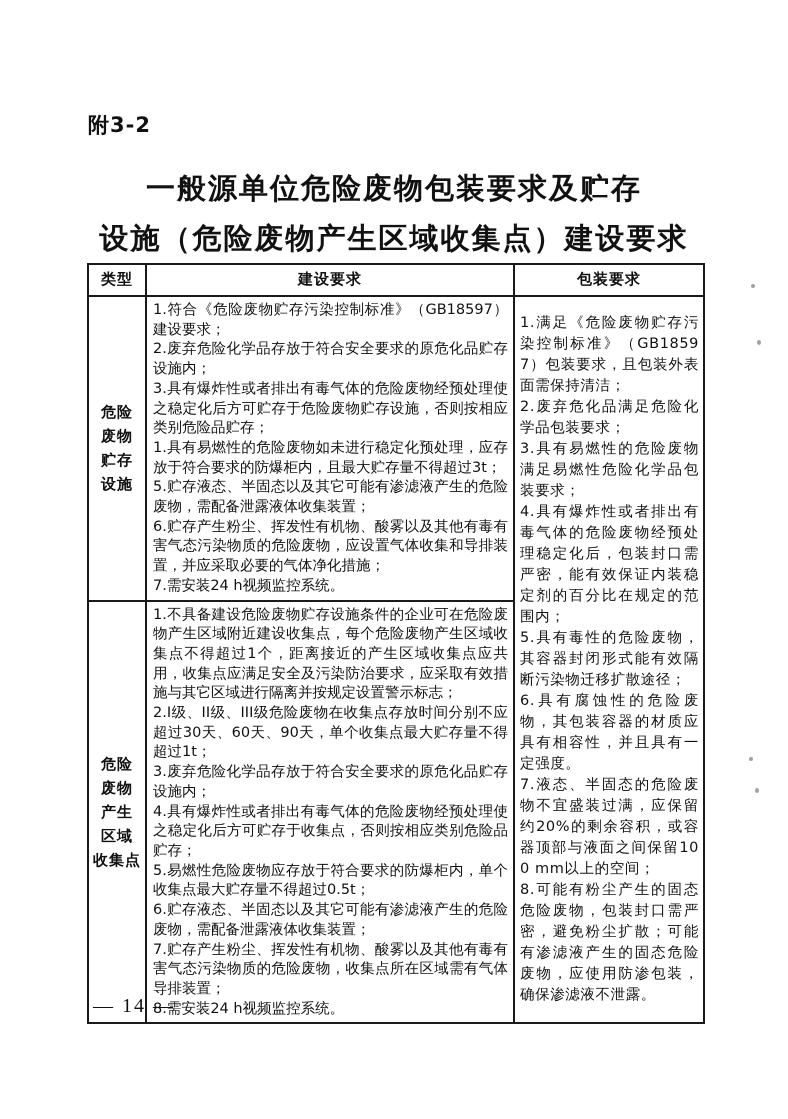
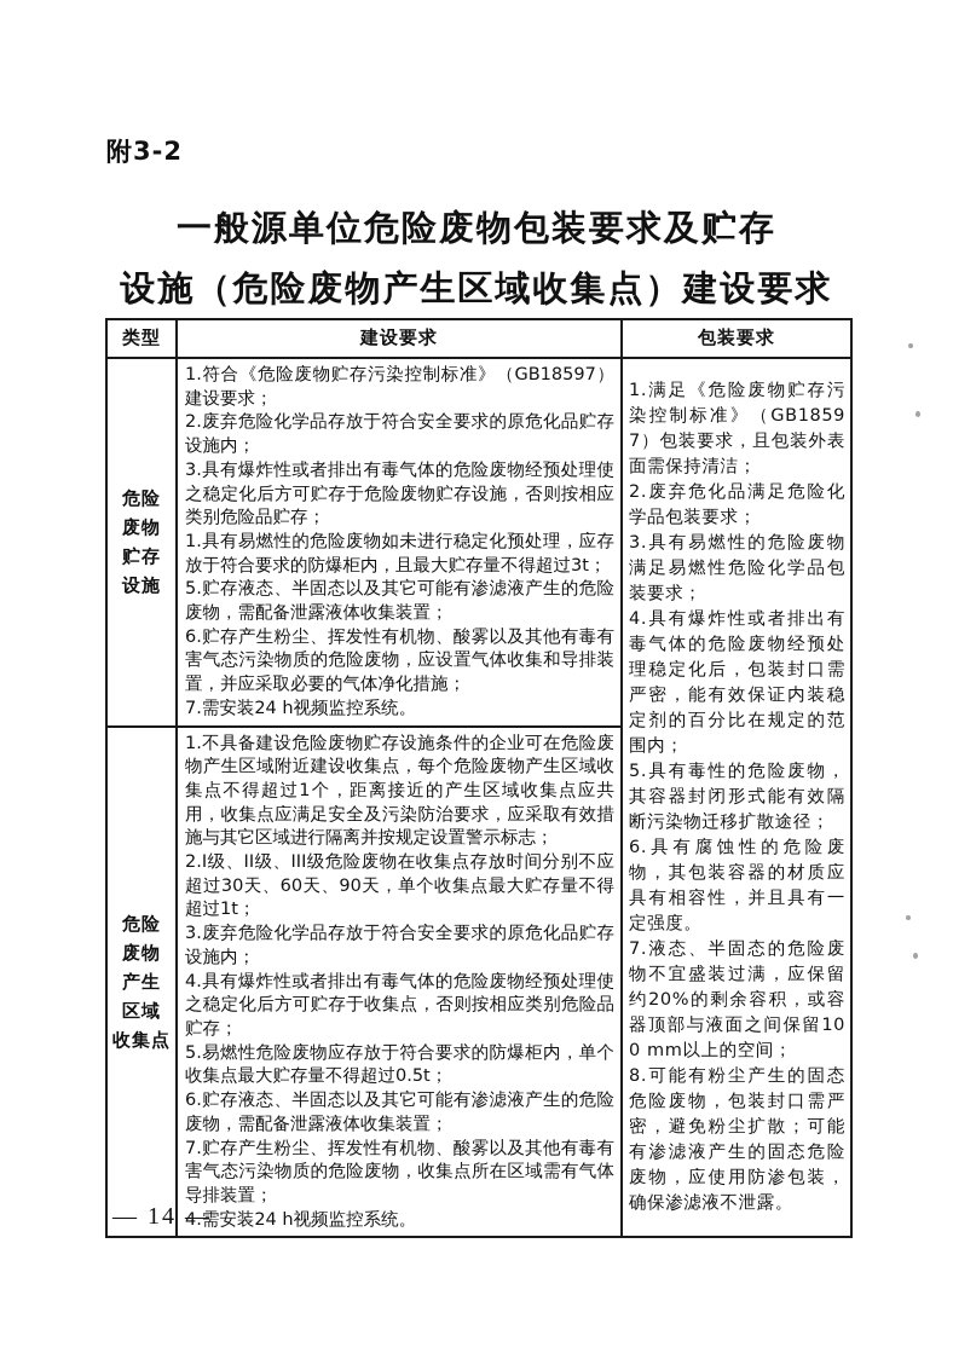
  附3-2
  一般源单位危险废物包装要求及贮存
  设施（危险废物产生区域收集点）建设要求
  类型	建设要求	包装要求
  危险废物贮存设施	1.符合《危险废物贮存污染控制标准》（GB18597）建设要求；2.废弃危险化学品存放于符合安全要求的原危化品贮存设施内；3.具有爆炸性或者排出有毒气体的危险废物经预处理使之稳定化后方可贮存于危险废物贮存设施，否则按相应类别危险品贮存；1.具有易燃性的危险废物如未进行稳定化预处理，应存放于符合要求的防爆柜内，且最大贮存量不得超过3t；5.贮存液态、半固态以及其它可能有渗滤液产生的危险废物，需配备泄露液体收集装置；6.贮存产生粉尘、挥发性有机物、酸雾以及其他有毒有害气态污染物质的危险废物，应设置气体收集和导排装置，并应采取必要的气体净化措施；7.需安装24 h视频监控系统。	1.满足《危险废物贮存污染控制标准》（GB18597）包装要求，且包装外表面需保持清洁；2.废弃危化品满足危险化学品包装要求；3.具有易燃性的危险废物满足易燃性危险化学品包装要求；4.具有爆炸性或者排出有毒气体的危险废物经预处理稳定化后，包装封口需严密，能有效保证内装稳定剂的百分比在规定的范围内；5.具有毒性的危险废物，其容器封闭形式能有效隔断污染物迁移扩散途径；6.具有腐蚀性的危险废物，其包装容器的材质应具有相容性，并且具有一定强度。7.液态、半固态的危险废物不宜盛装过满，应保留约20%的剩余容积，或容器顶部与液面之间保留100 mm以上的空间；8.可能有粉尘产生的固态危险废物，包装封口需严密，避免粉尘扩散；可能有渗滤液产生的固态危险废物，应使用防渗包装，确保渗滤液不泄露。
- 危险废物产生区域收集点	1.不具备建设危险废物贮存设施条件的企业可在危险废物产生区域附近建设收集点，每个危险废物产生区域收集点不得超过1个，距离接近的产生区域收集点应共用，收集点应满足安全及污染防治要求，应采取有效措施与其它区域进行隔离并按规定设置警示标志；2.I级、II级、III级危险废物在收集点存放时间分别不应超过30天、60天、90天，单个收集点最大贮存量不得超过1t；3.废弃危险化学品存放于符合安全要求的原危化品贮存设施内；4.具有爆炸性或者排出有毒气体的危险废物经预处理使之稳定化后方可贮存于收集点，否则按相应类别危险品贮存；5.易燃性危险废物应存放于符合要求的防爆柜内，单个收集点最大贮存量不得超过0.5t；6.贮存液态、半固态以及其它可能有渗滤液产生的危险废物，需配备泄露液体收集装置；7.贮存产生粉尘、挥发性有机物、酸雾以及其他有毒有害气态污染物质的危险废物，收集点所在区域需有气体导排装置；8.需安装24 h视频监控系统。
+ 危险废物产生区域收集点	1.不具备建设危险废物贮存设施条件的企业可在危险废物产生区域附近建设收集点，每个危险废物产生区域收集点不得超过1个，距离接近的产生区域收集点应共用，收集点应满足安全及污染防治要求，应采取有效措施与其它区域进行隔离并按规定设置警示标志；2.I级、II级、III级危险废物在收集点存放时间分别不应超过30天、60天、90天，单个收集点最大贮存量不得超过1t；3.废弃危险化学品存放于符合安全要求的原危化品贮存设施内；4.具有爆炸性或者排出有毒气体的危险废物经预处理使之稳定化后方可贮存于收集点，否则按相应类别危险品贮存；5.易燃性危险废物应存放于符合要求的防爆柜内，单个收集点最大贮存量不得超过0.5t；6.贮存液态、半固态以及其它可能有渗滤液产生的危险废物，需配备泄露液体收集装置；7.贮存产生粉尘、挥发性有机物、酸雾以及其他有毒有害气态污染物质的危险废物，收集点所在区域需有气体导排装置；4.需安装24 h视频监控系统。
  — 14 —
